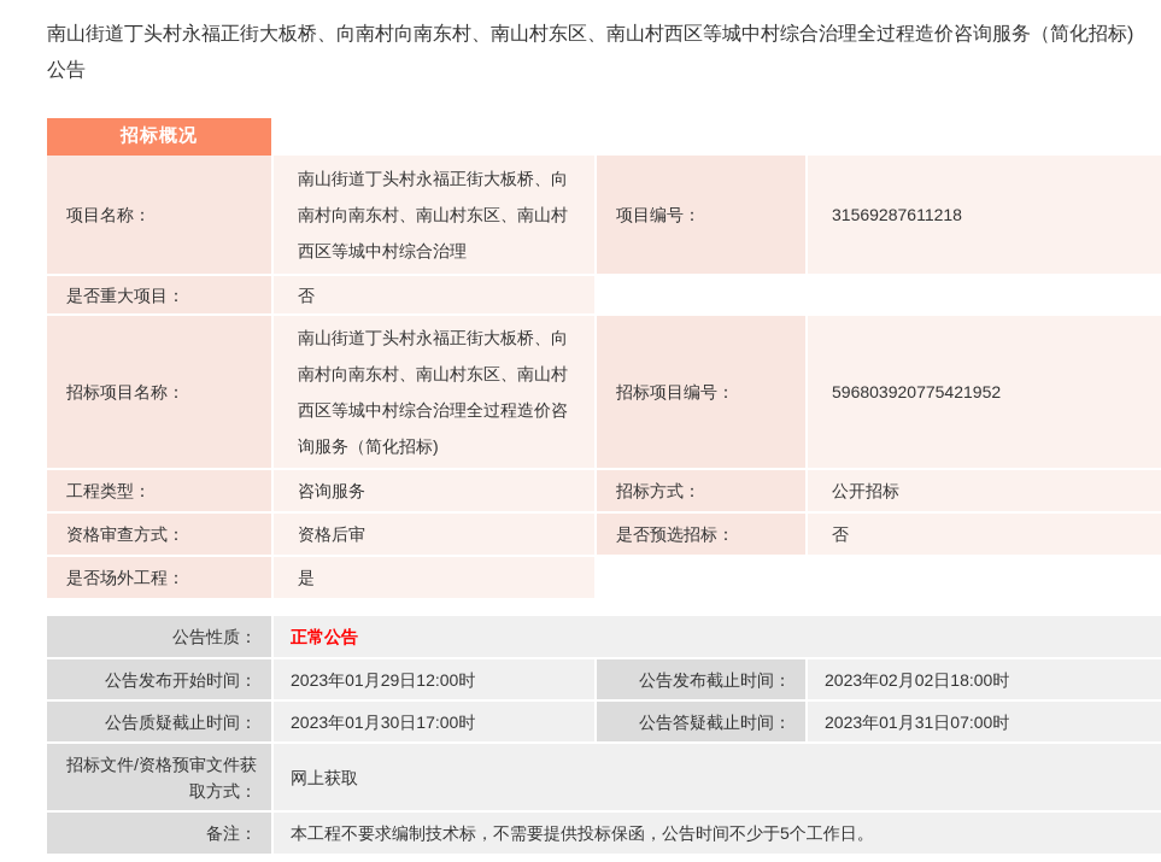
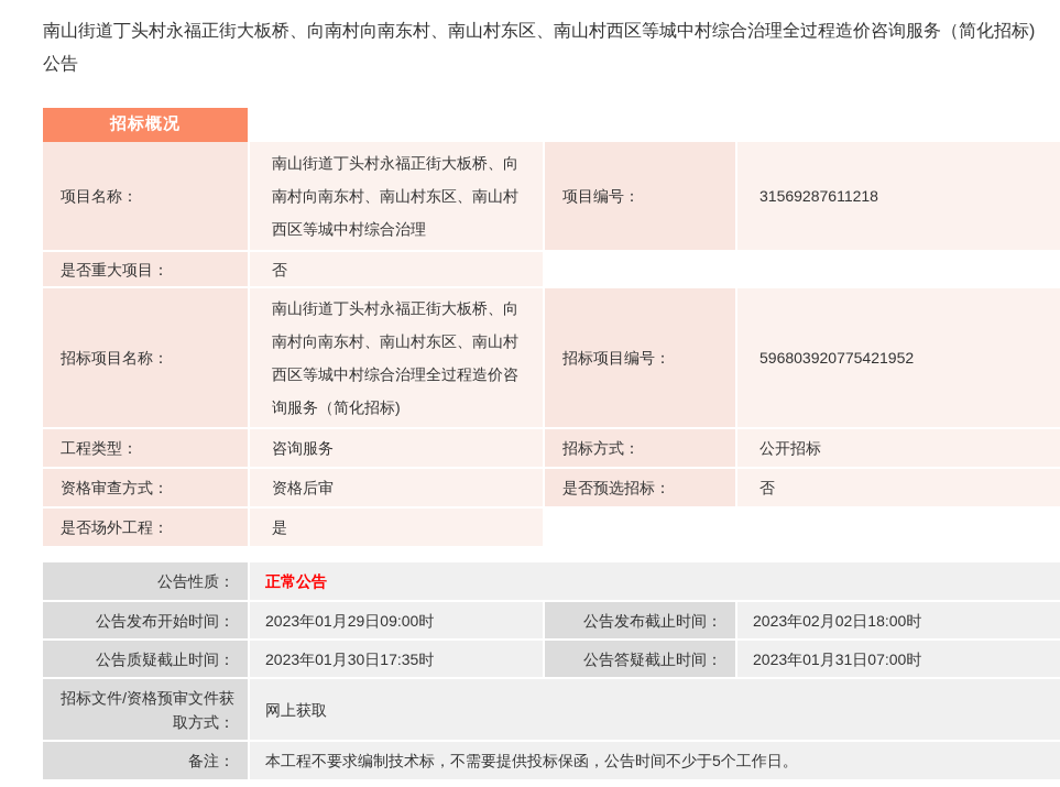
  南山街道丁头村永福正街大板桥、向南村向南东村、南山村东区、南山村西区等城中村综合治理全过程造价咨询服务（简化招标)公告
  招标概况
  项目名称：
  南山街道丁头村永福正街大板桥、向南村向南东村、南山村东区、南山村西区等城中村综合治理
  项目编号：
  31569287611218
  是否重大项目：
  否
  招标项目名称：
  南山街道丁头村永福正街大板桥、向南村向南东村、南山村东区、南山村西区等城中村综合治理全过程造价咨询服务（简化招标)
  招标项目编号：
  596803920775421952
  工程类型：
  咨询服务
  招标方式：
  公开招标
  资格审查方式：
  资格后审
  是否预选招标：
  否
  是否场外工程：
  是
  公告性质：
  正常公告
  公告发布开始时间：
- 2023年01月29日12:00时
+ 2023年01月29日09:00时
  公告发布截止时间：
  2023年02月02日18:00时
  公告质疑截止时间：
- 2023年01月30日17:00时
+ 2023年01月30日17:35时
  公告答疑截止时间：
  2023年01月31日07:00时
  招标文件/资格预审文件获取方式：
  网上获取
  备注：
  本工程不要求编制技术标，不需要提供投标保函，公告时间不少于5个工作日。
